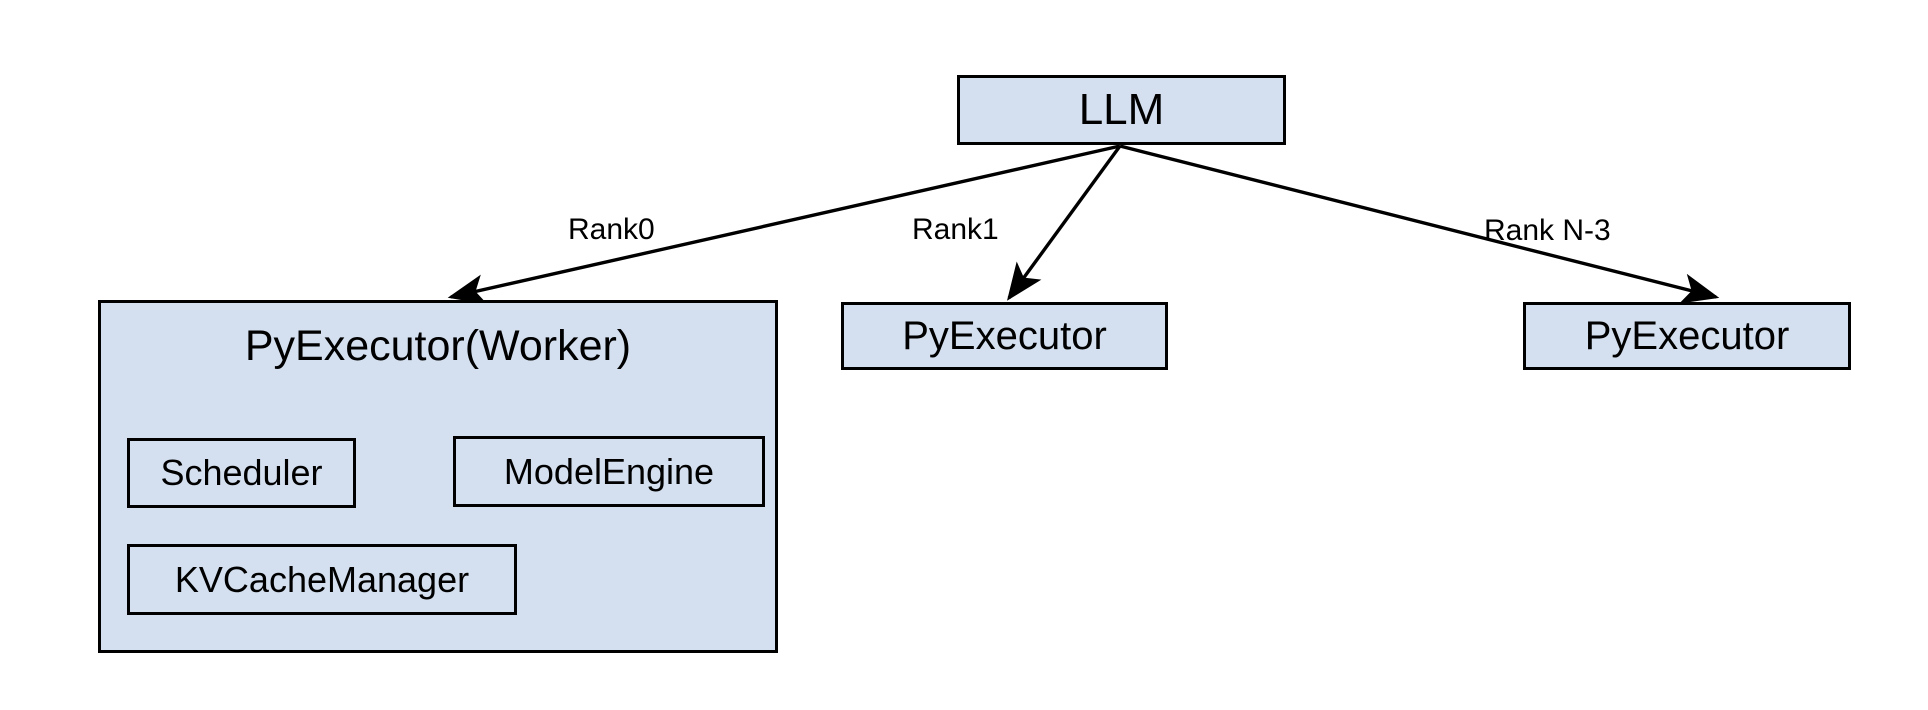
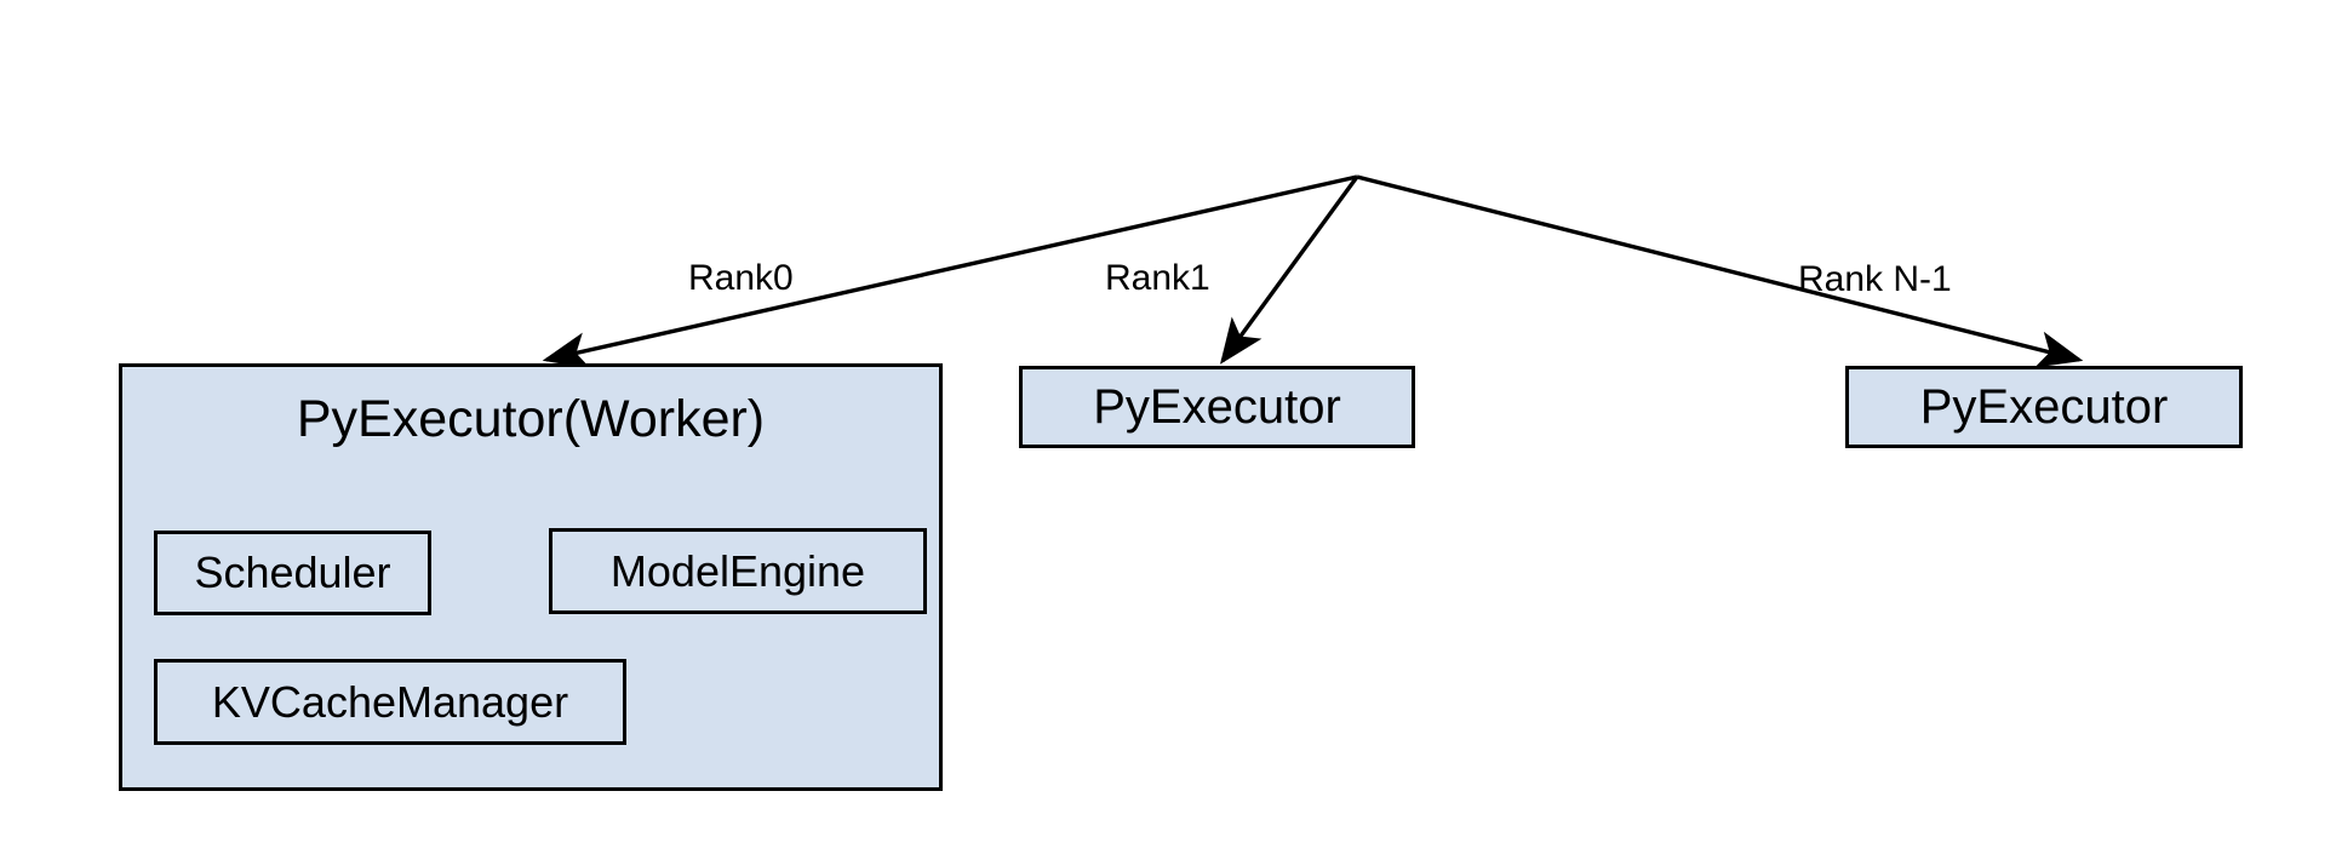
- LLM
  Rank0
  Rank1
- Rank N-3
+ Rank N-1
  PyExecutor(Worker)
  Scheduler
  ModelEngine
  KVCacheManager
  PyExecutor
  PyExecutor
